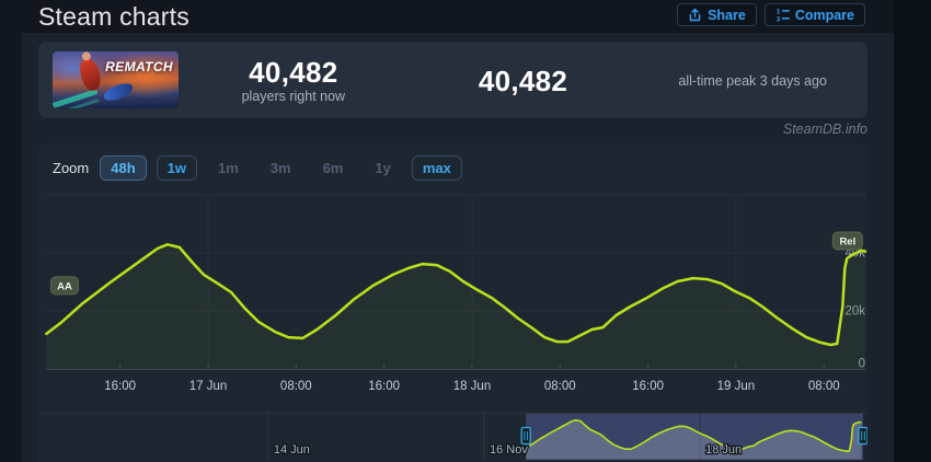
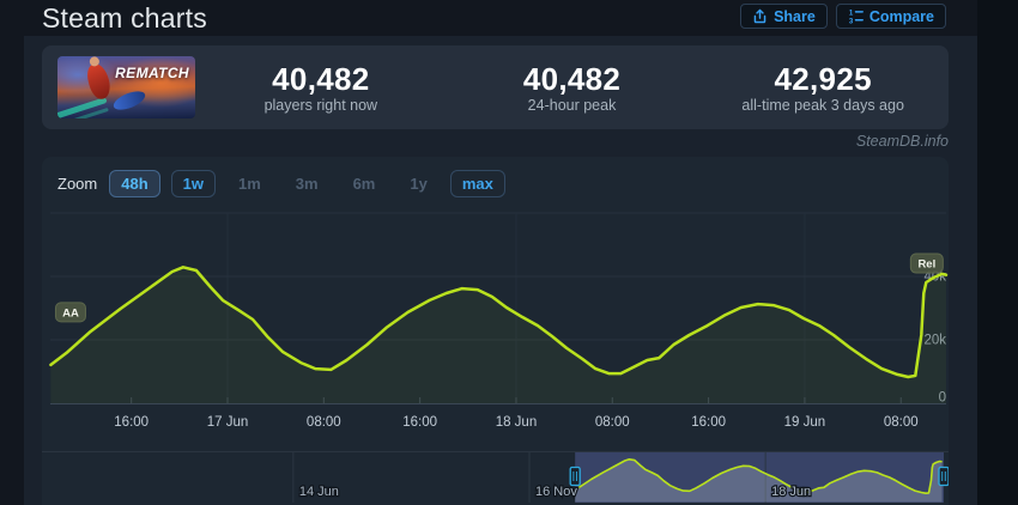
  Steam charts
  Share
  Compare
  REMATCH
  40,482
  players right now
  40,482
+ 24-hour peak
+ 42,925
  all-time peak 3 days ago
  SteamDB.info
  Zoom
  48h
  1w
  1m
  3m
  6m
  1y
  max
  20k
  0
  16:00
  17 Jun
  08:00
  16:00
  18 Jun
  08:00
  16:00
  19 Jun
  08:00
  AA
  Rel
  14 Jun
  16 Nov
  18 Jun
